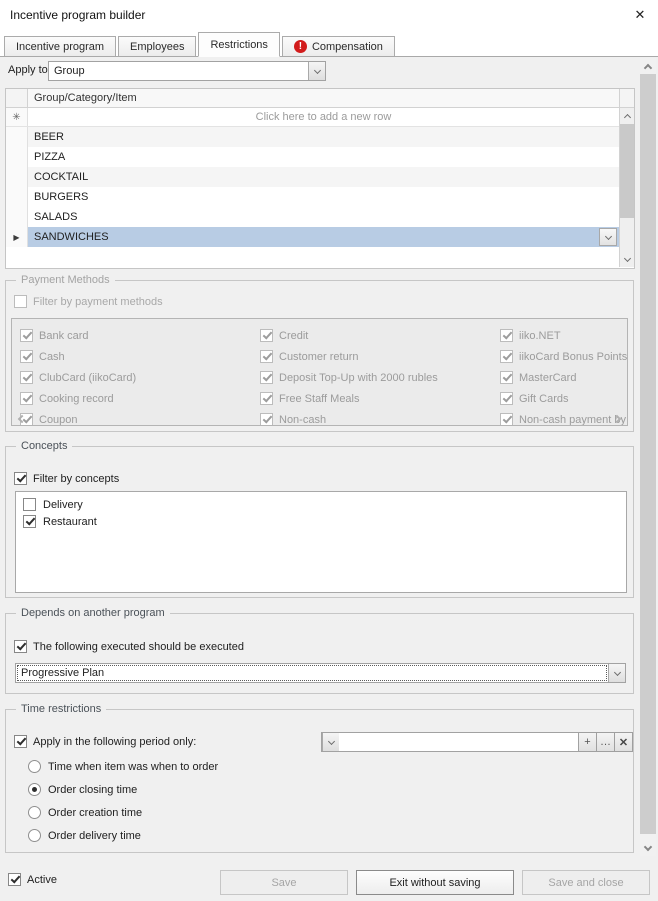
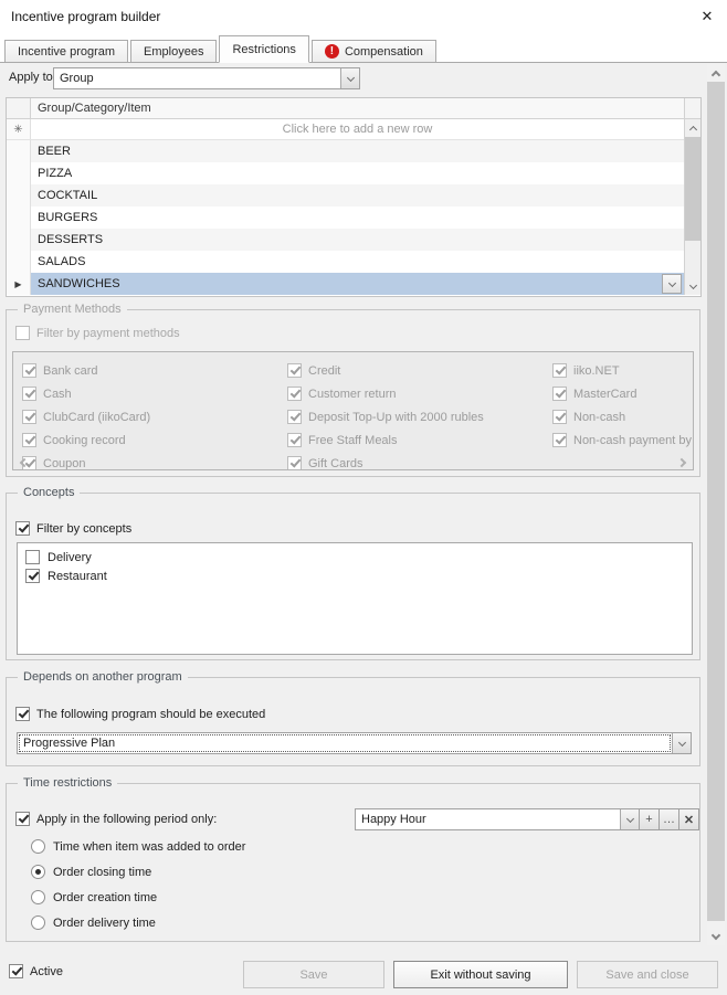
  Incentive program builder
  ✕
  Incentive program
  Employees
  Restrictions
  !
  Compensation
  Apply to
  Group
  Group/Category/Item
  ✳
  Click here to add a new row
  BEER
  PIZZA
  COCKTAIL
  BURGERS
+ DESSERTS
  SALADS
  ▶
  SANDWICHES
  Payment Methods
  Filter by payment methods
  Bank card
  Cash
  ClubCard (iikoCard)
  Cooking record
  Coupon
  Credit
  Customer return
  Deposit Top-Up with 2000 rubles
  Free Staff Meals
- Non-cash
+ Gift Cards
  iiko.NET
- iikoCard Bonus Points
  MasterCard
- Gift Cards
+ Non-cash
  Non-cash payment by
  Concepts
  Filter by concepts
  Delivery
  Restaurant
  Depends on another program
- The following executed should be executed
+ The following program should be executed
  Progressive Plan
  Time restrictions
  Apply in the following period only:
+ Happy Hour
  +
  …
  ✕
- Time when item was when to order
+ Time when item was added to order
  Order closing time
  Order creation time
  Order delivery time
  Active
  Save
  Exit without saving
  Save and close
